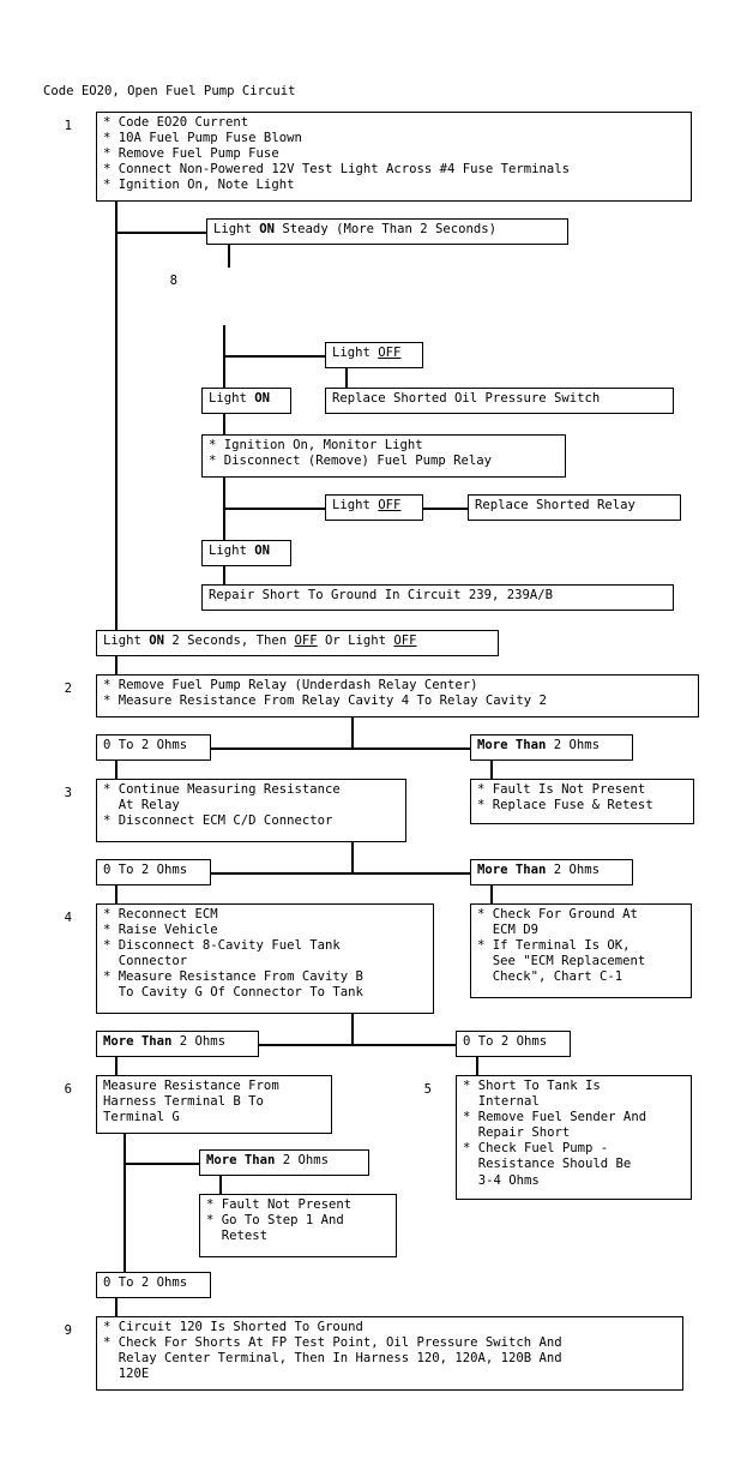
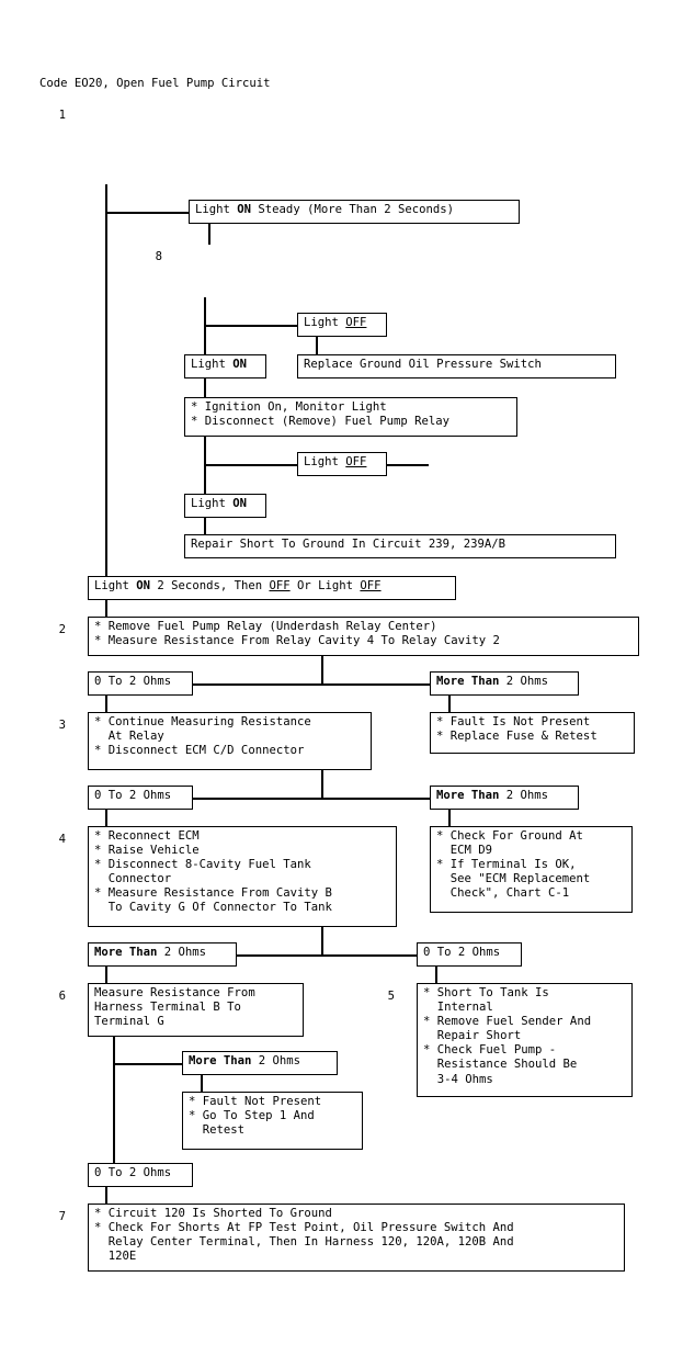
  Code EO20, Open Fuel Pump Circuit
  1
- * Code EO20 Current
- * 10A Fuel Pump Fuse Blown
- * Remove Fuel Pump Fuse
- * Connect Non-Powered 12V Test Light Across #4 Fuse Terminals
- * Ignition On, Note Light
  Light ON Steady (More Than 2 Seconds)
  8
  Light OFF
  Light ON
- Replace Shorted Oil Pressure Switch
+ Replace Ground Oil Pressure Switch
  * Ignition On, Monitor Light
  * Disconnect (Remove) Fuel Pump Relay
  Light OFF
- Replace Shorted Relay
  Light ON
  Repair Short To Ground In Circuit 239, 239A/B
  Light ON 2 Seconds, Then OFF Or Light OFF
  2
  * Remove Fuel Pump Relay (Underdash Relay Center)
  * Measure Resistance From Relay Cavity 4 To Relay Cavity 2
  0 To 2 Ohms
  More Than 2 Ohms
  3
  * Continue Measuring Resistance
  At Relay
  * Disconnect ECM C/D Connector
  * Fault Is Not Present
  * Replace Fuse & Retest
  0 To 2 Ohms
  More Than 2 Ohms
  4
  * Reconnect ECM
  * Raise Vehicle
  * Disconnect 8-Cavity Fuel Tank
  Connector
  * Measure Resistance From Cavity B
  To Cavity G Of Connector To Tank
  * Check For Ground At
  ECM D9
  * If Terminal Is OK,
  See "ECM Replacement
  Check", Chart C-1
  More Than 2 Ohms
  0 To 2 Ohms
  6
  Measure Resistance From
  Harness Terminal B To
  Terminal G
  5
  * Short To Tank Is
  Internal
  * Remove Fuel Sender And
  Repair Short
  * Check Fuel Pump -
  Resistance Should Be
  3-4 Ohms
  More Than 2 Ohms
  * Fault Not Present
  * Go To Step 1 And
  Retest
  0 To 2 Ohms
- 9
+ 7
  * Circuit 120 Is Shorted To Ground
  * Check For Shorts At FP Test Point, Oil Pressure Switch And
  Relay Center Terminal, Then In Harness 120, 120A, 120B And
  120E
